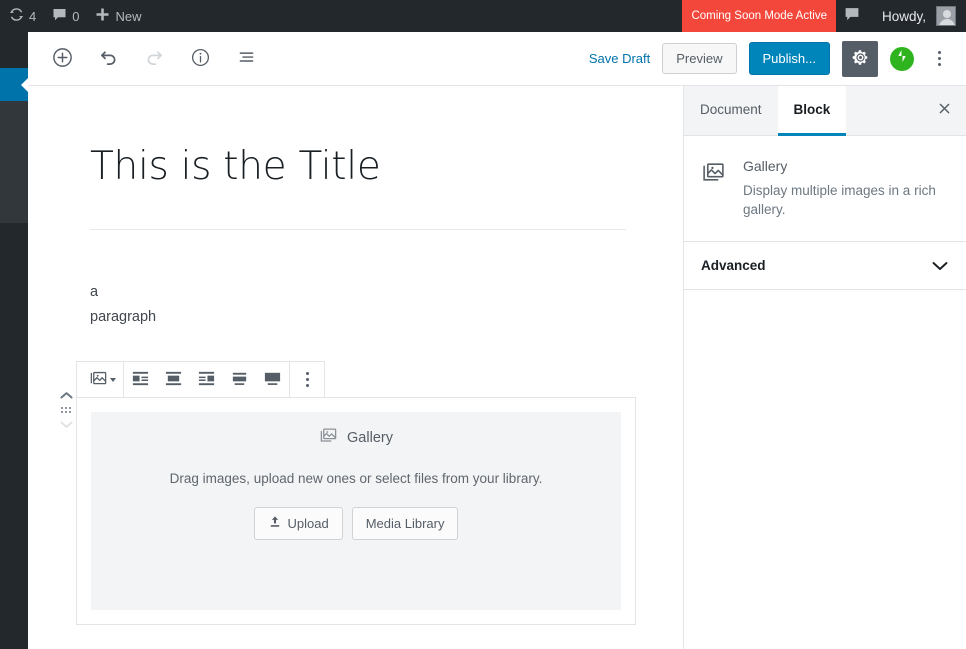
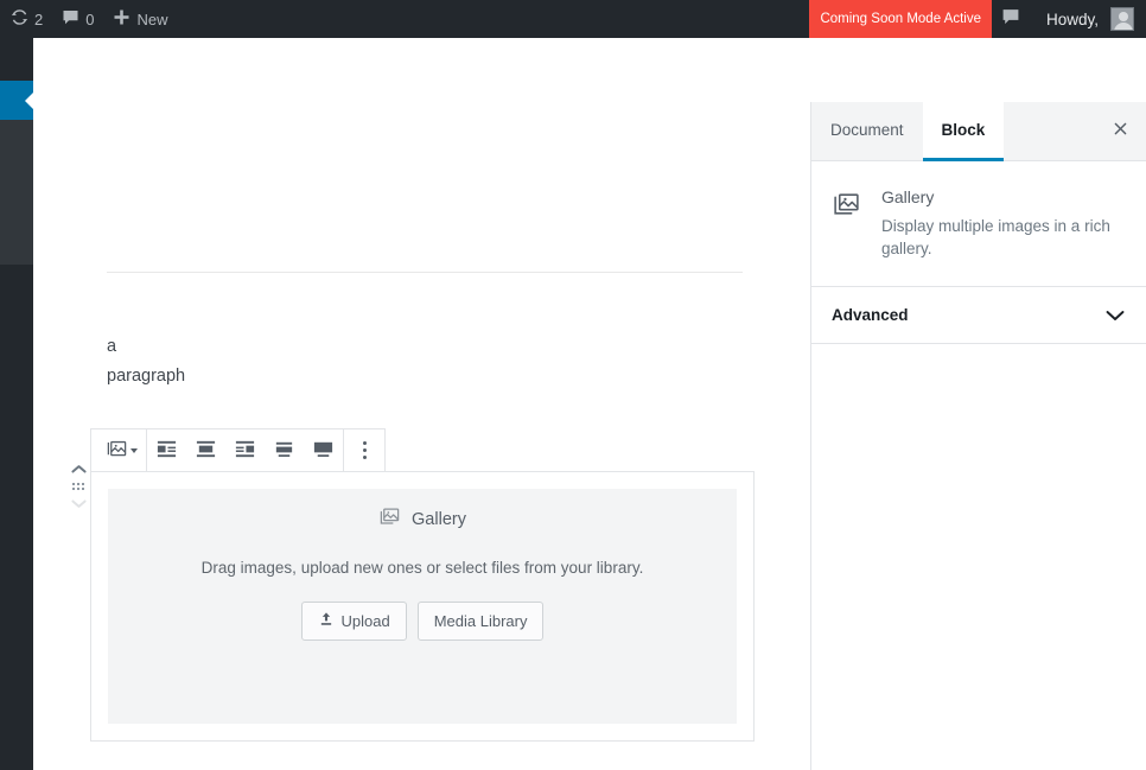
- 4
+ 2
  0
  New
  Coming Soon Mode Active
  Howdy,
- Save Draft
- Preview
- Publish...
- This is the Title
  a
  paragraph
  Gallery
  Drag images, upload new ones or select files from your library.
  Upload
  Media Library
  Document
  Block
  Gallery
  Display multiple images in a rich gallery.
  Advanced
